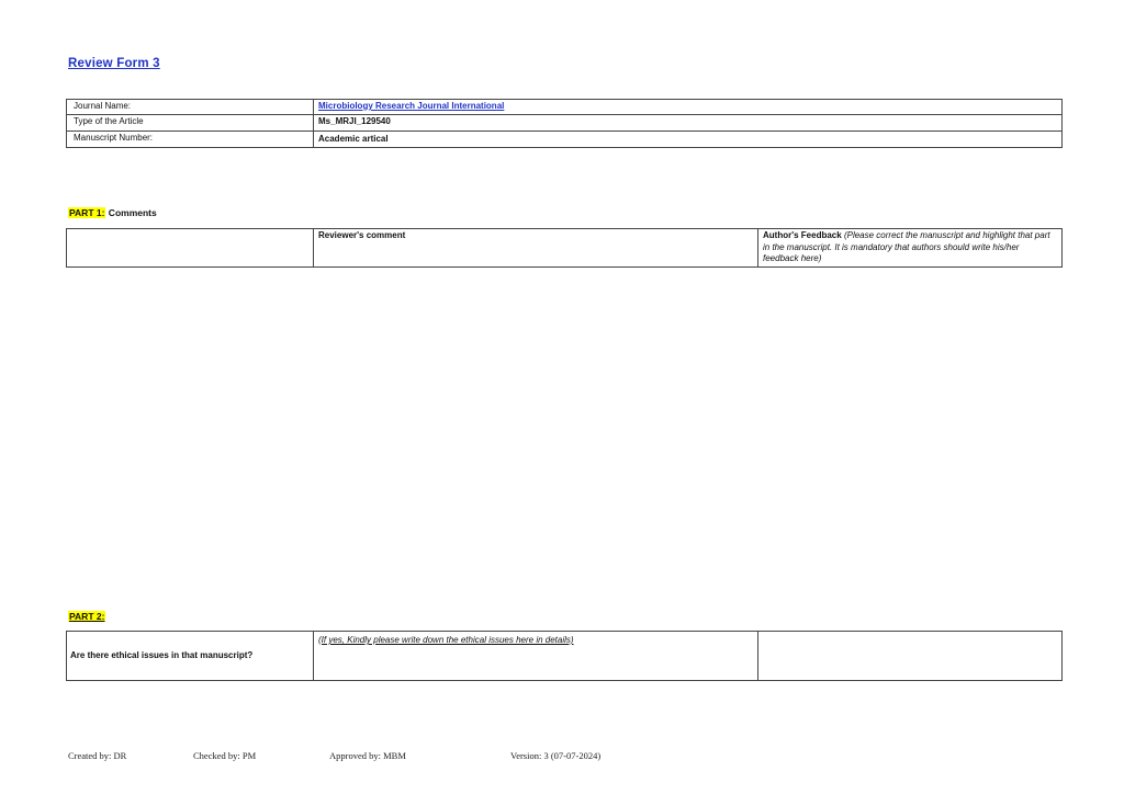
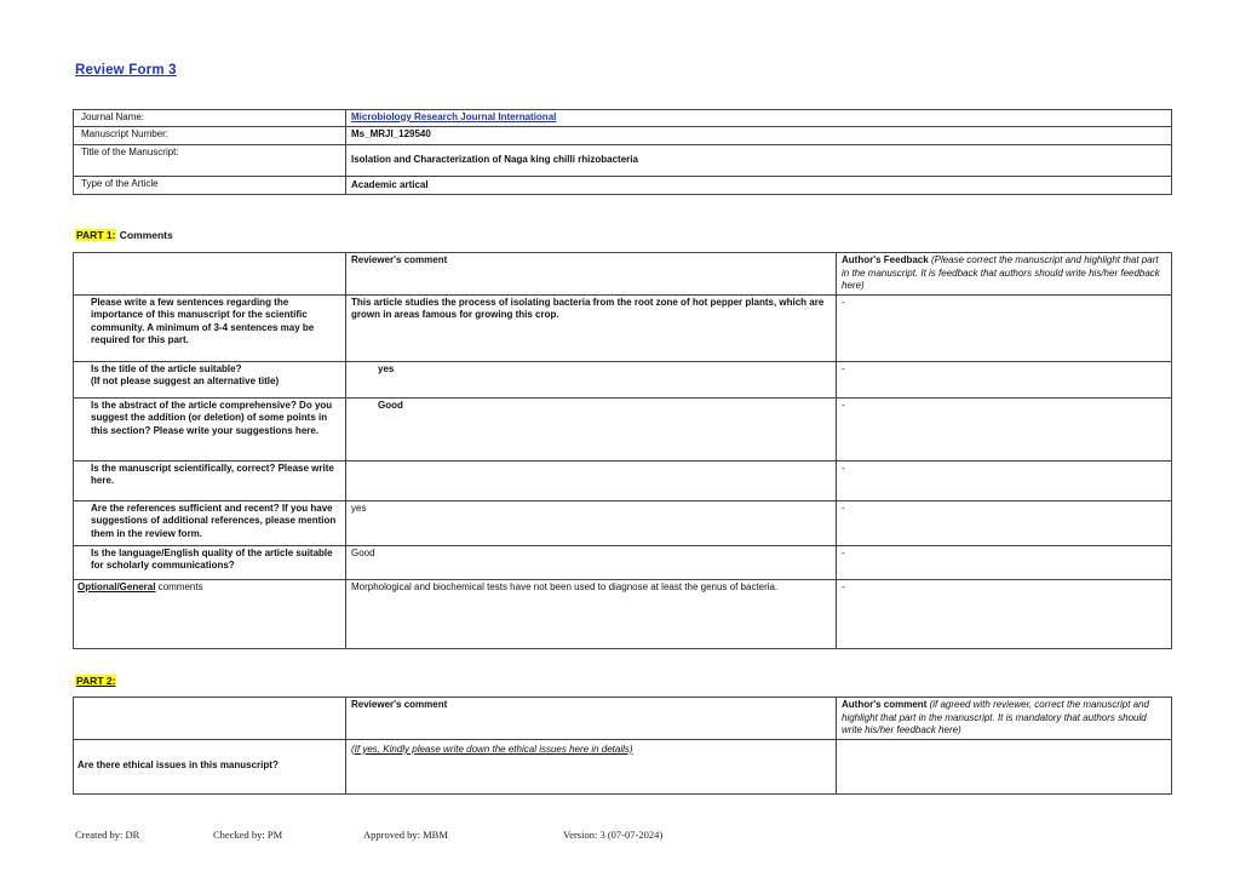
  Review Form 3
  Journal Name:	Microbiology Research Journal International
- Type of the Article	Ms_MRJI_129540
+ Manuscript Number:	Ms_MRJI_129540
+ Title of the Manuscript:	Isolation and Characterization of Naga king chilli rhizobacteria
- Manuscript Number:	Academic artical
+ Type of the Article	Academic artical
  PART 1: Comments
- 	Reviewer's comment	Author's Feedback (Please correct the manuscript and highlight that part in the manuscript. It is mandatory that authors should write his/her feedback here)
+ 	Reviewer's comment	Author's Feedback (Please correct the manuscript and highlight that part in the manuscript. It is feedback that authors should write his/her feedback here)
+ Please write a few sentences regarding the importance of this manuscript for the scientific community. A minimum of 3-4 sentences may be required for this part.	This article studies the process of isolating bacteria from the root zone of hot pepper plants, which are grown in areas famous for growing this crop.	-
+ Is the title of the article suitable? (If not please suggest an alternative title)	yes	-
+ Is the abstract of the article comprehensive? Do you suggest the addition (or deletion) of some points in this section? Please write your suggestions here.	Good	-
+ Is the manuscript scientifically, correct? Please write here.		-
+ Are the references sufficient and recent? If you have suggestions of additional references, please mention them in the review form.	yes	-
+ Is the language/English quality of the article suitable for scholarly communications?	Good	-
+ Optional/General comments	Morphological and biochemical tests have not been used to diagnose at least the genus of bacteria.	-
  PART 2:
+ 	Reviewer's comment	Author's comment (if agreed with reviewer, correct the manuscript and highlight that part in the manuscript. It is mandatory that authors should write his/her feedback here)
- Are there ethical issues in that manuscript?	(If yes, Kindly please write down the ethical issues here in details)
+ Are there ethical issues in this manuscript?	(If yes, Kindly please write down the ethical issues here in details)
  Created by: DR
  Checked by: PM
  Approved by: MBM
  Version: 3 (07-07-2024)
